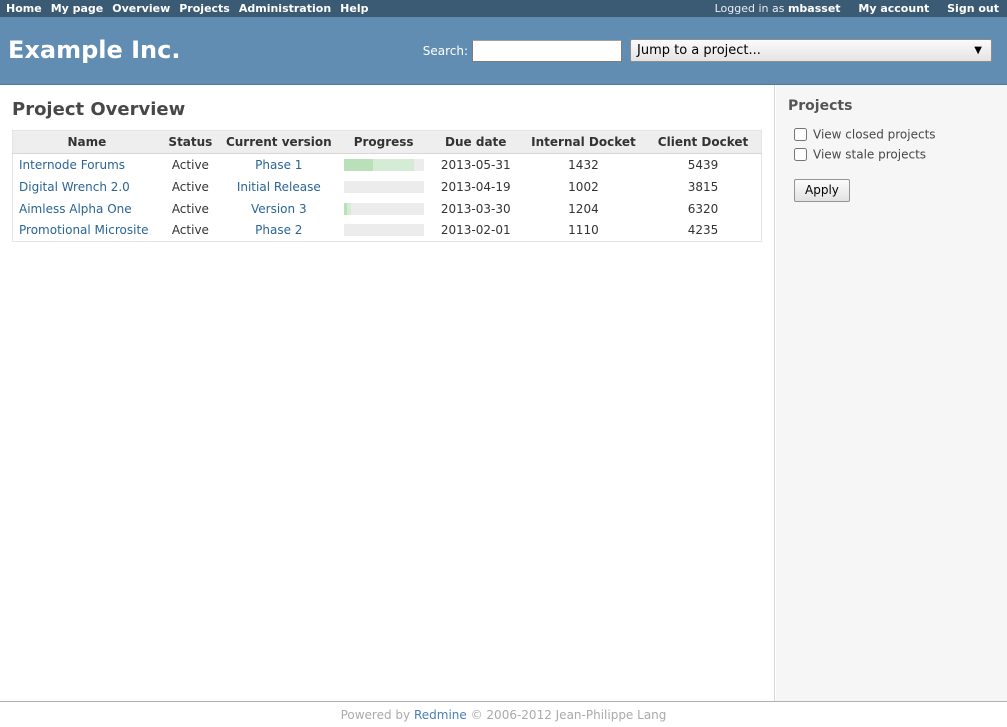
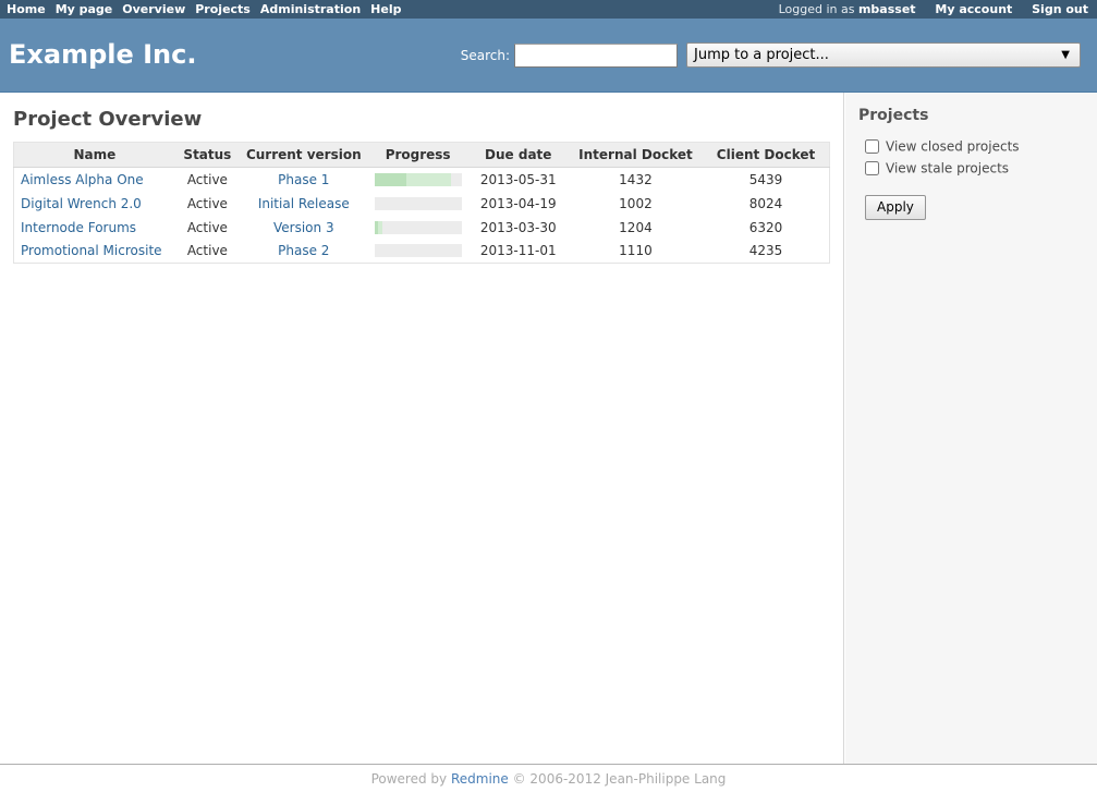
  Home My page Overview Projects Administration Help
  Logged in as mbasset My account Sign out
  Example Inc.
  Search: Jump to a project...
  ▼
  Project Overview
  Name	Status	Current version	Progress	Due date	Internal Docket	Client Docket
- Internode Forums	Active	Phase 1		2013-05-31	1432	5439
+ Aimless Alpha One	Active	Phase 1		2013-05-31	1432	5439
- Digital Wrench 2.0	Active	Initial Release		2013-04-19	1002	3815
+ Digital Wrench 2.0	Active	Initial Release		2013-04-19	1002	8024
- Aimless Alpha One	Active	Version 3		2013-03-30	1204	6320
+ Internode Forums	Active	Version 3		2013-03-30	1204	6320
- Promotional Microsite	Active	Phase 2		2013-02-01	1110	4235
+ Promotional Microsite	Active	Phase 2		2013-11-01	1110	4235
  Projects
  View closed projects
  View stale projects
  Apply
  Powered by Redmine © 2006-2012 Jean-Philippe Lang
